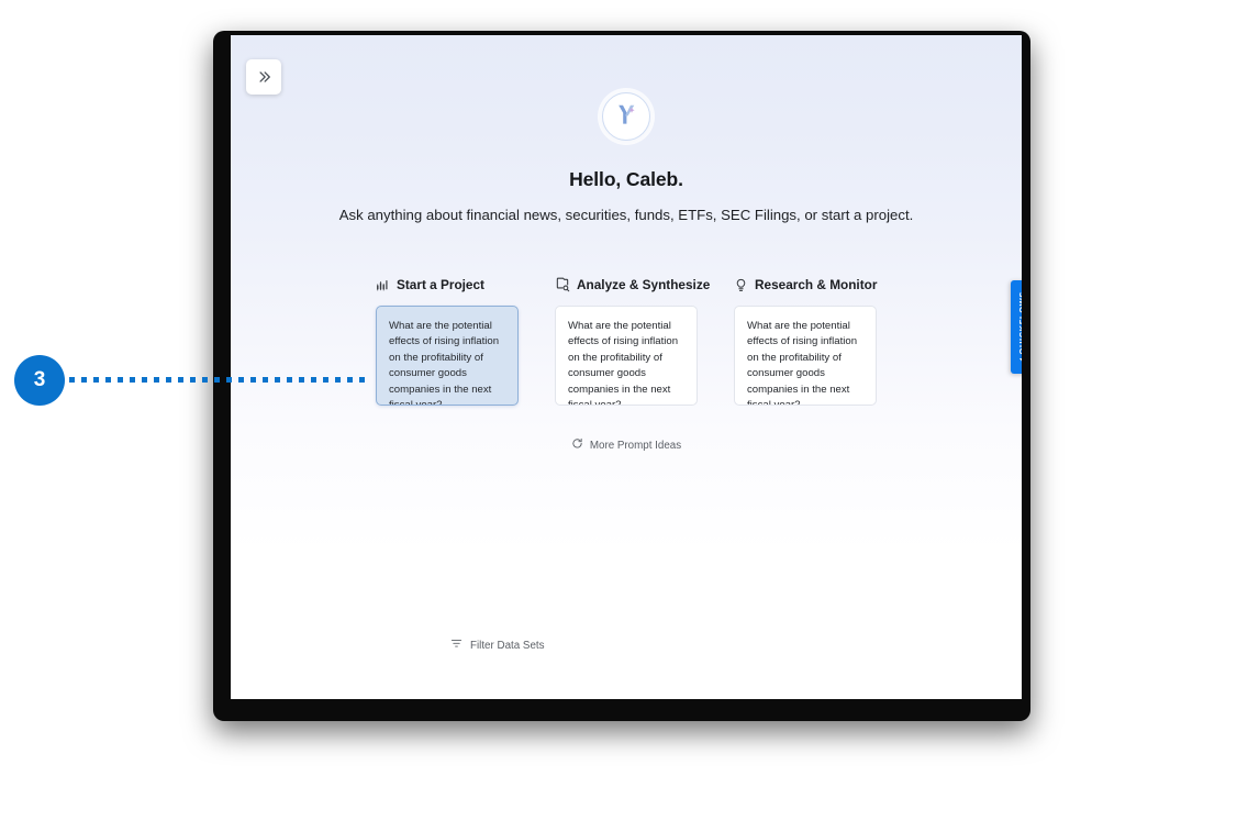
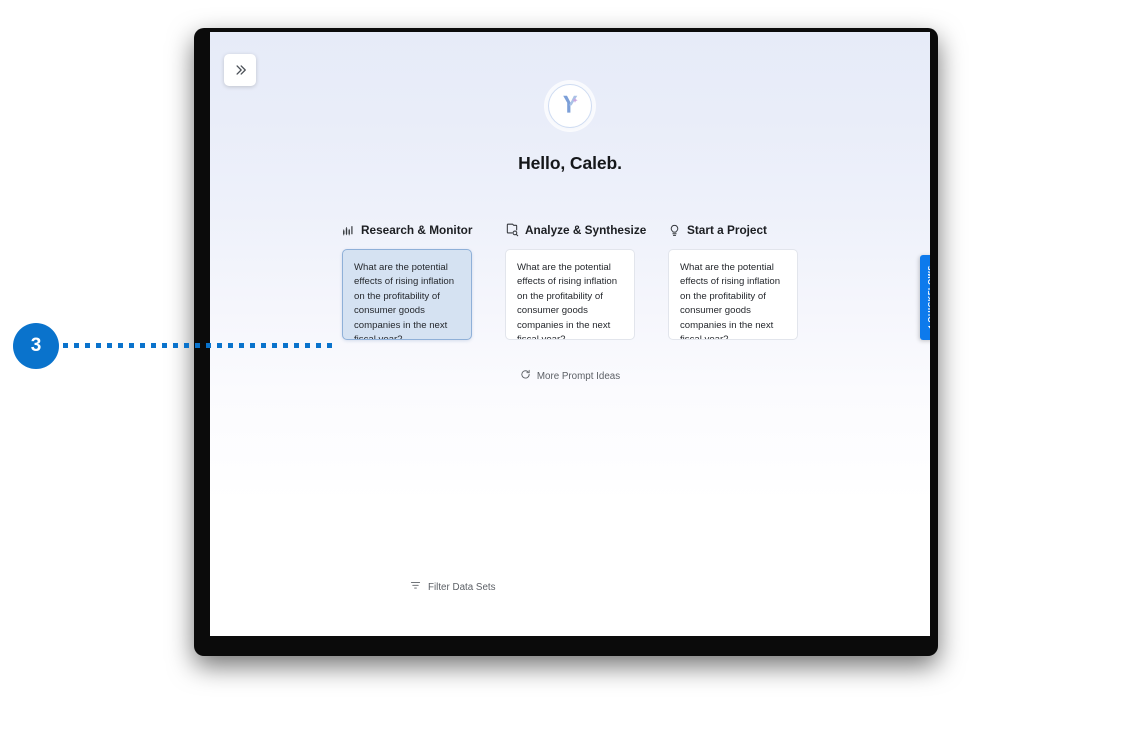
  3
  Hello, Caleb.
- Ask anything about financial news, securities, funds, ETFs, SEC Filings, or start a project.
- Start a Project
+ Research & Monitor
  What are the potential effects of rising inflation on the profitability of consumer goods companies in the next fiscal year?
  Analyze & Synthesize
  What are the potential effects of rising inflation on the profitability of consumer goods companies in the next fiscal year?
- Research & Monitor
+ Start a Project
  What are the potential effects of rising inflation on the profitability of consumer goods companies in the next fiscal year?
  More Prompt Ideas
  Filter Data Sets
